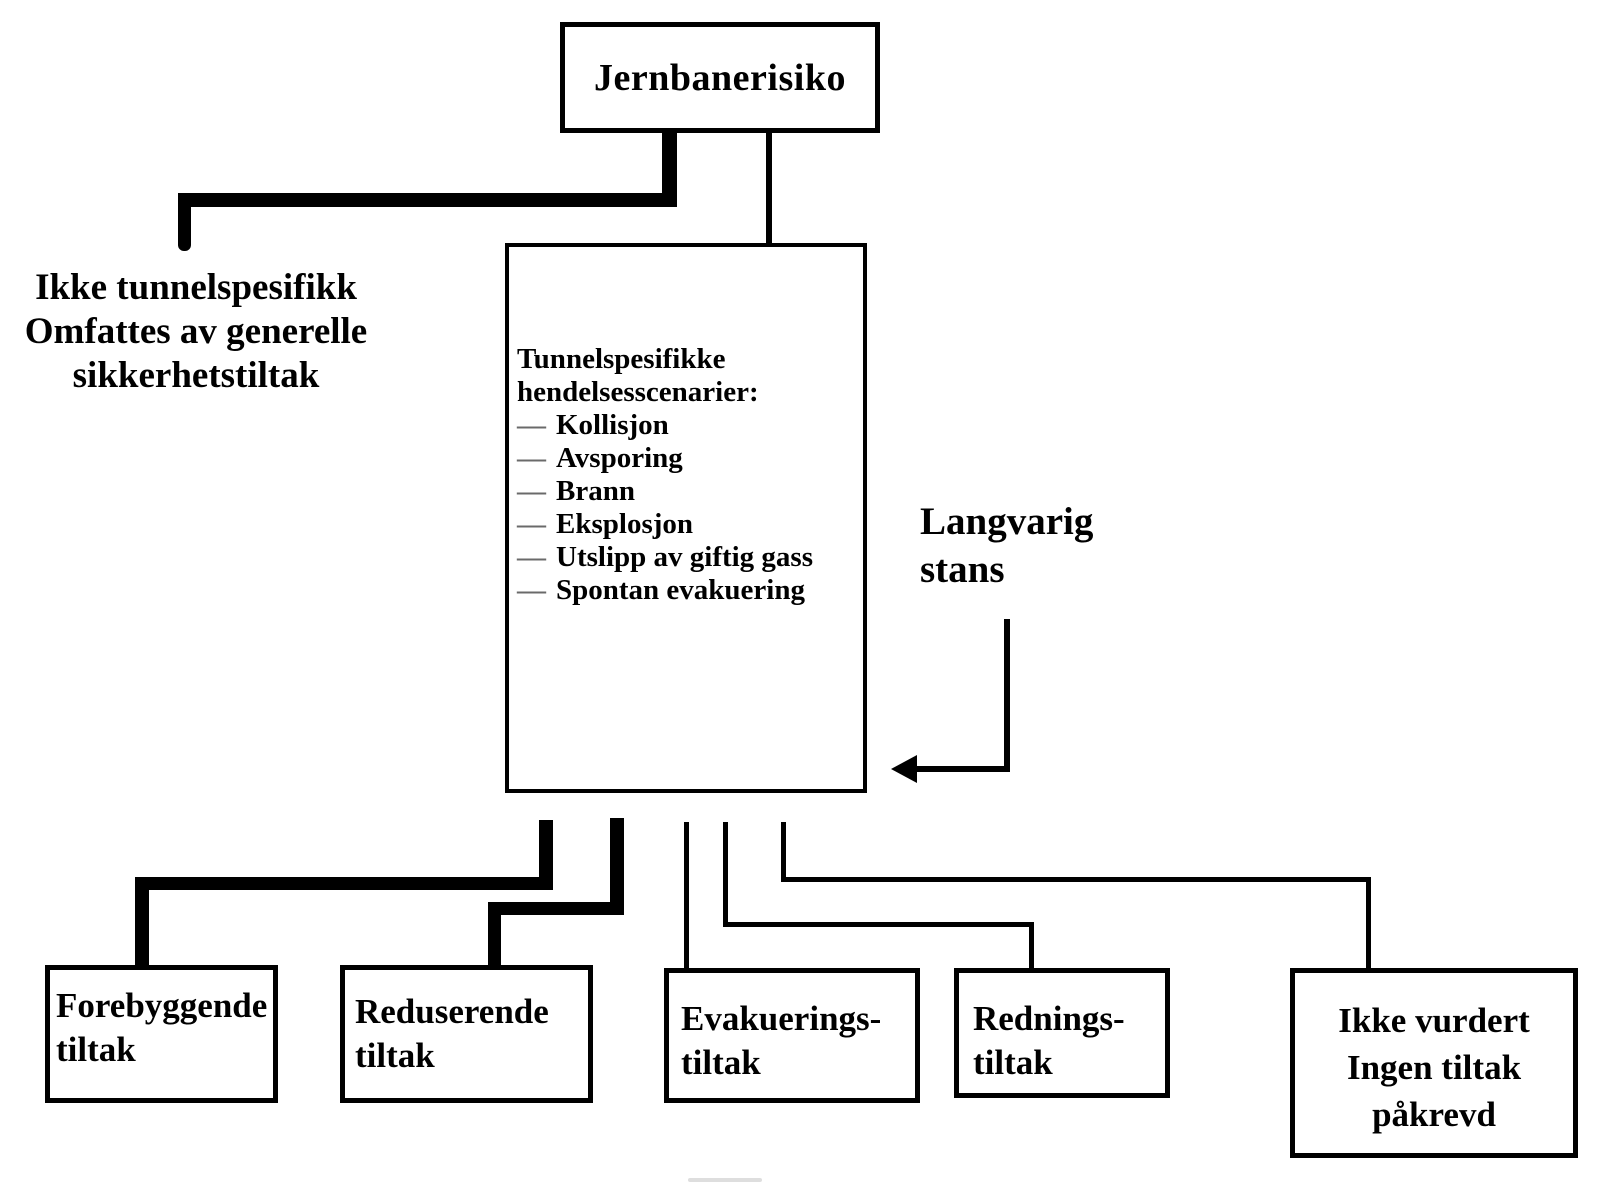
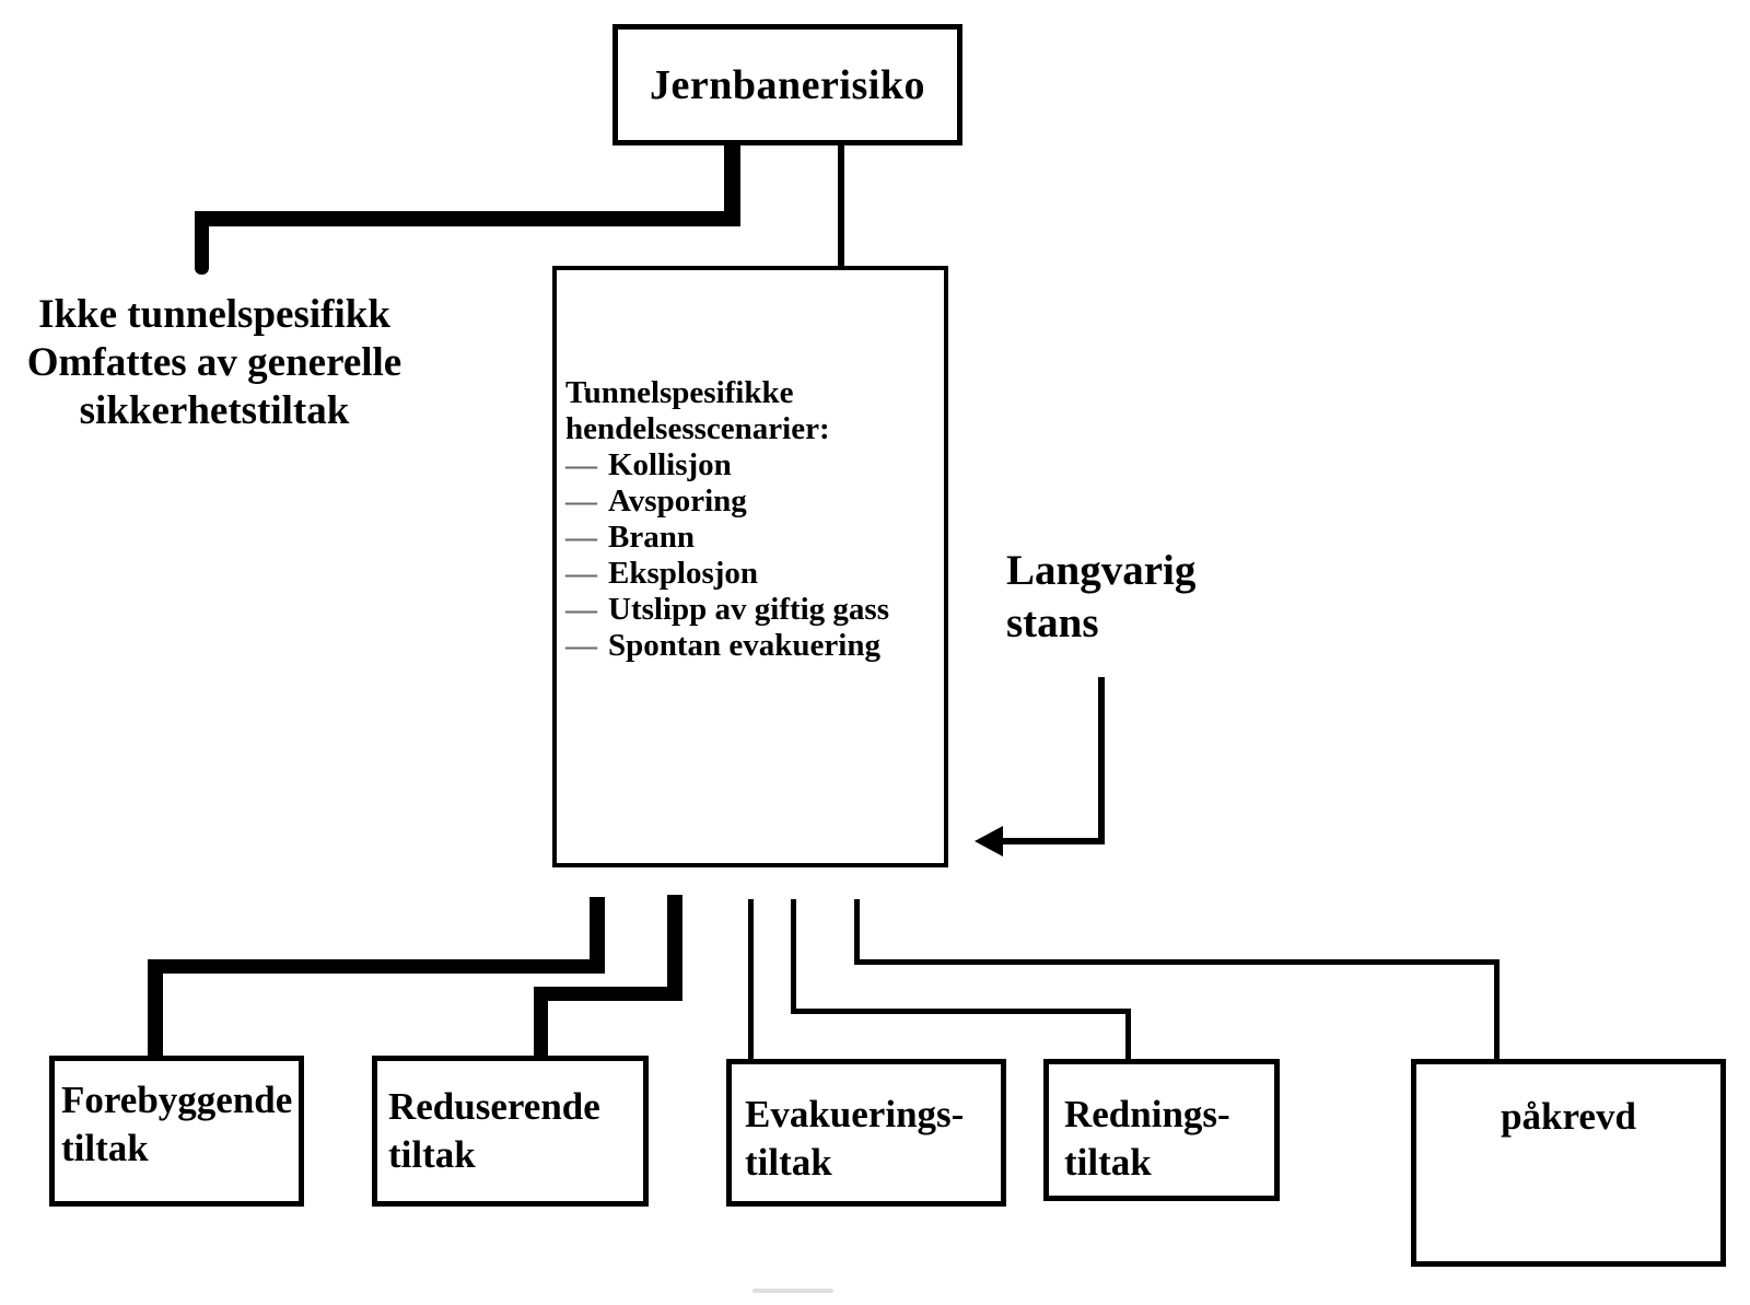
  Jernbanerisiko
  Ikke tunnelspesifikk
  Omfattes av generelle
  sikkerhetstiltak
  Tunnelspesifikke
  hendelsesscenarier:
  — Kollisjon
  — Avsporing
  — Brann
  — Eksplosjon
  — Utslipp av giftig gass
  — Spontan evakuering
  Langvarig
  stans
  Forebyggende
  tiltak
  Reduserende
  tiltak
  Evakuerings-
  tiltak
  Rednings-
  tiltak
- Ikke vurdert
- Ingen tiltak
  påkrevd
